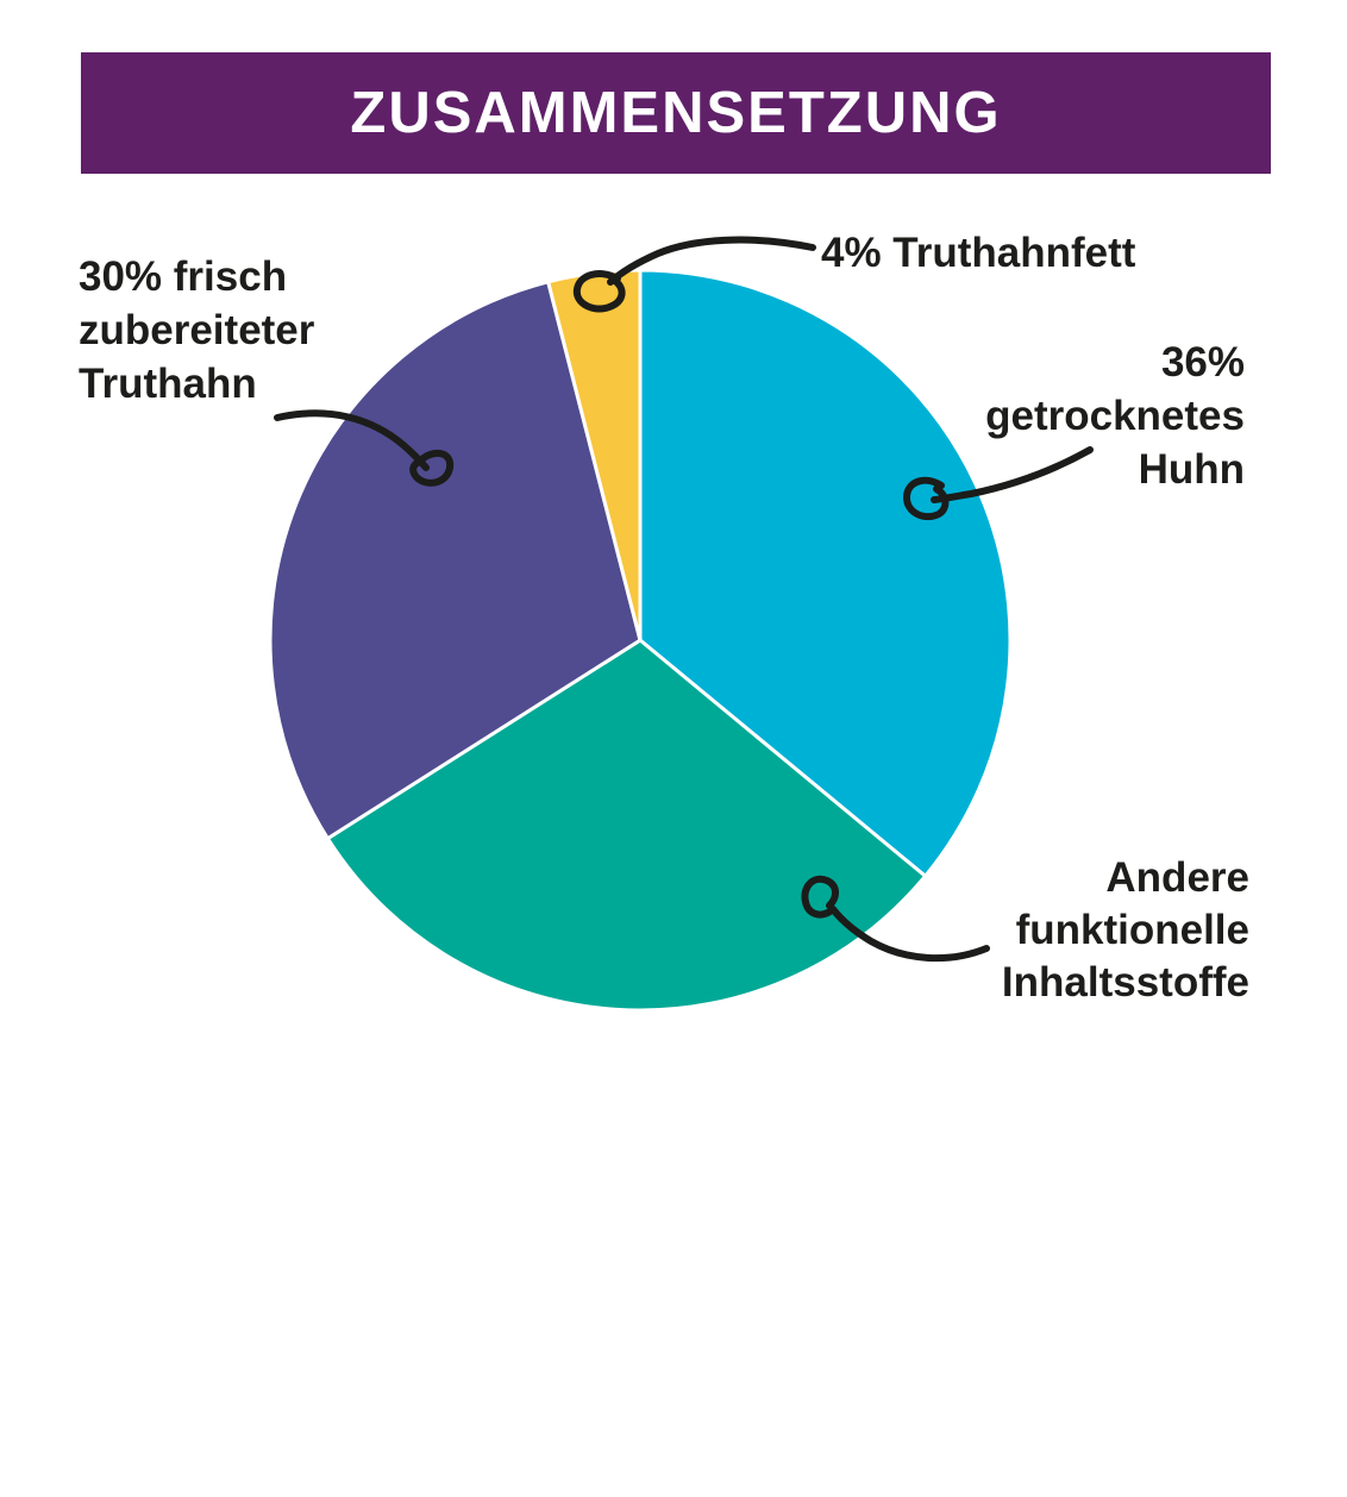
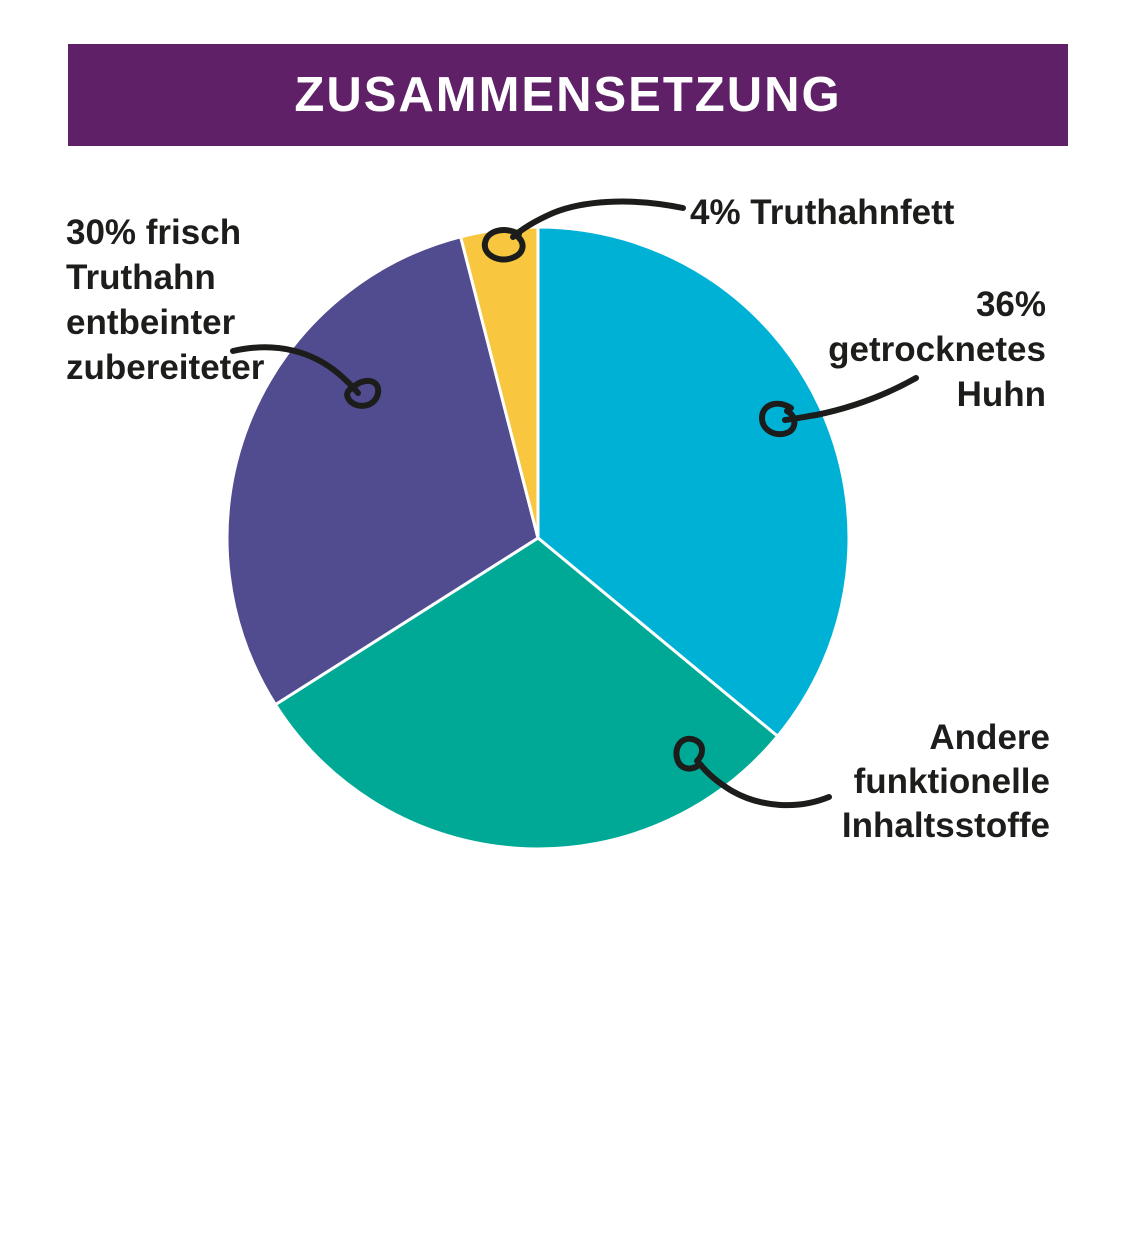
  ZUSAMMENSETZUNG
  4% Truthahnfett
  30% frisch
- zubereiteter
+ Truthahn
+ entbeinter
- Truthahn
+ zubereiteter
  36%
  getrocknetes
  Huhn
  Andere
  funktionelle
  Inhaltsstoffe
